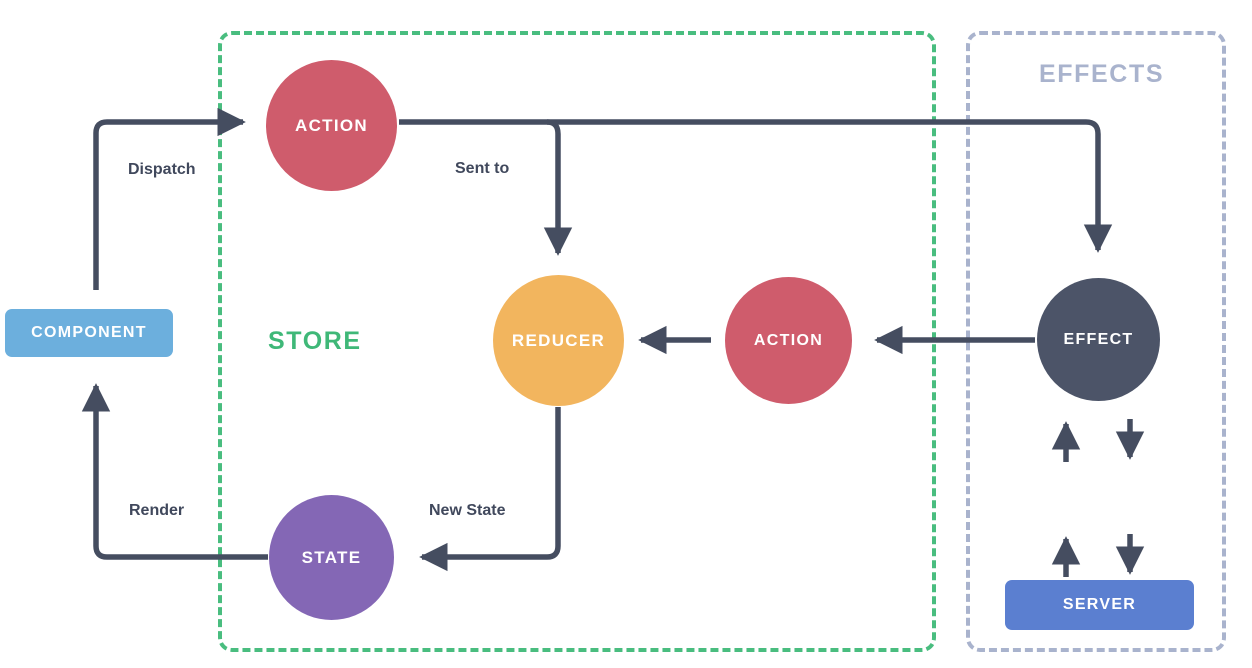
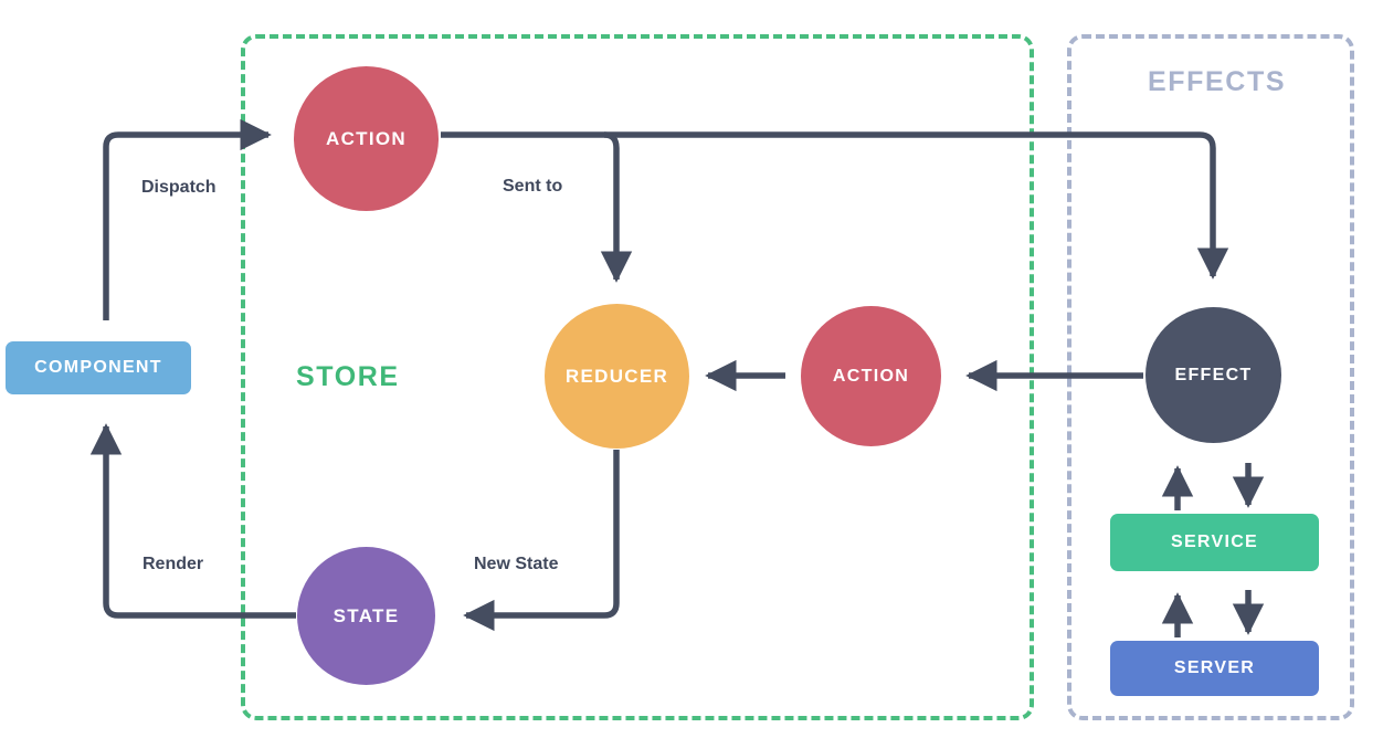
  STORE
  EFFECTS
  COMPONENT
  ACTION
  REDUCER
  STATE
  ACTION
  EFFECT
+ SERVICE
  SERVER
  Dispatch
  Sent to
  New State
  Render
